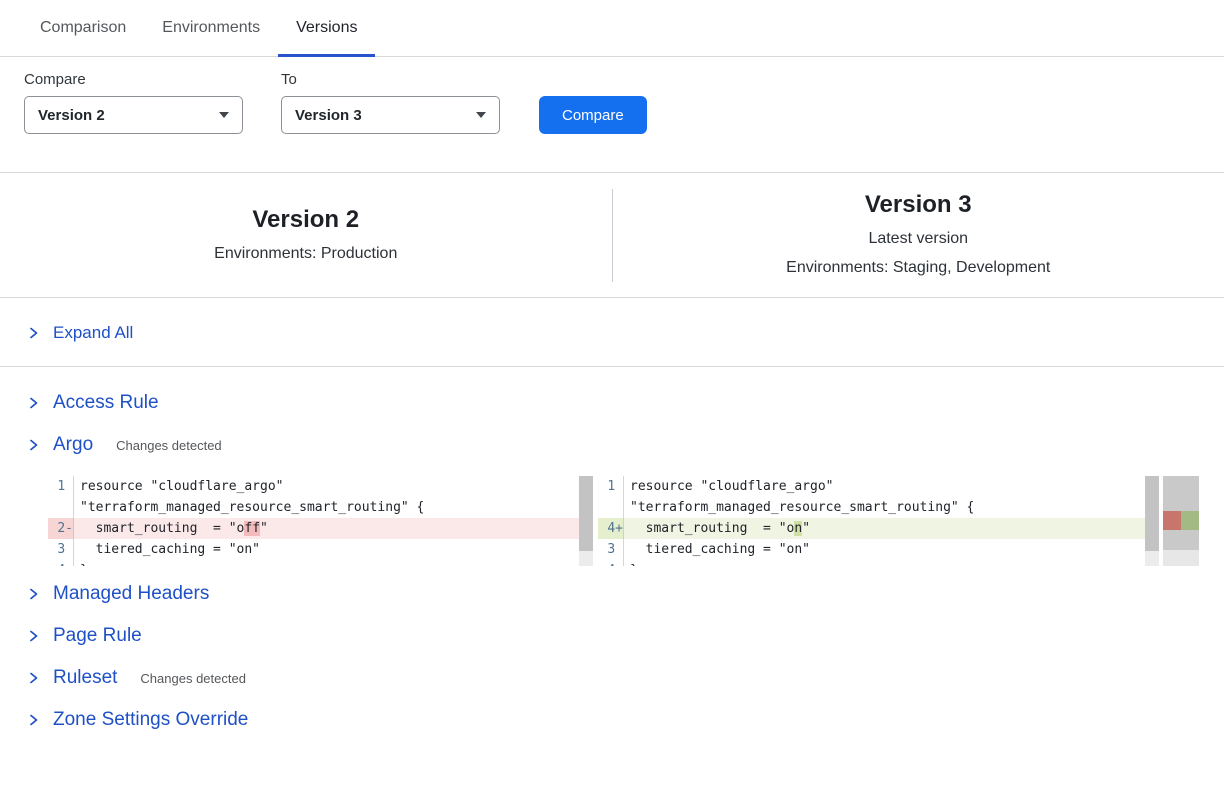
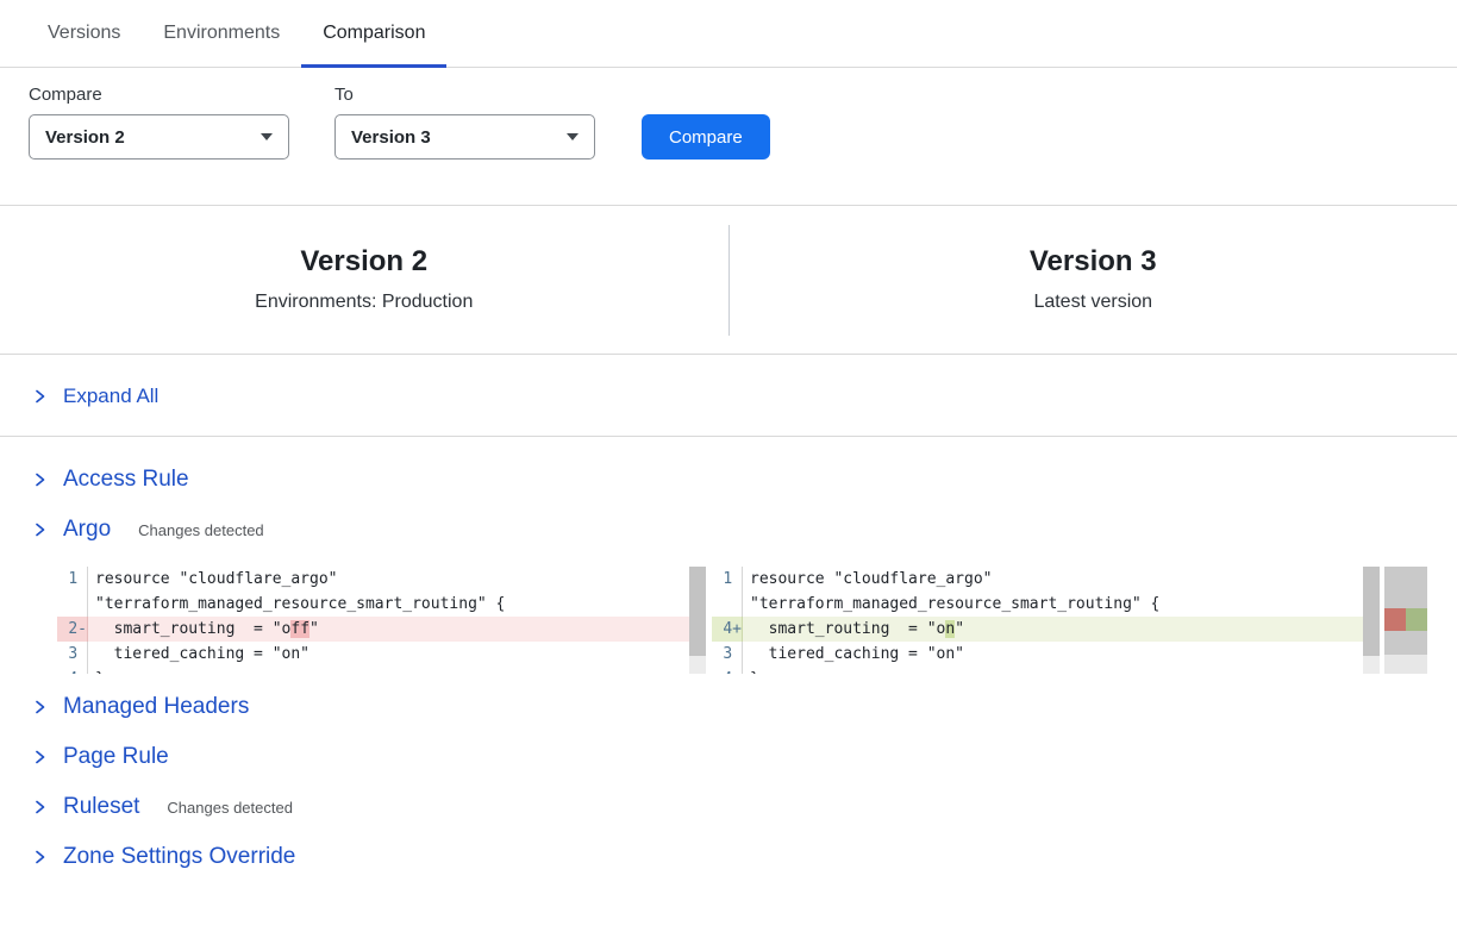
- Comparison
+ Versions
  Environments
- Versions
+ Comparison
  Compare
  Version 2
  To
  Version 3
  Compare
  Version 2
  Environments: Production
  Version 3
  Latest version
- Environments: Staging, Development
  Expand All
  Access Rule
  Argo
  Changes detected
  1
  resource "cloudflare_argo"
  "terraform_managed_resource_smart_routing" {
  2-
  smart_routing = "off"
  3
  tiered_caching = "on"
  1
  resource "cloudflare_argo"
  "terraform_managed_resource_smart_routing" {
  4+
  smart_routing = "on"
  3
  tiered_caching = "on"
  Managed Headers
  Page Rule
  Ruleset
  Changes detected
  Zone Settings Override
